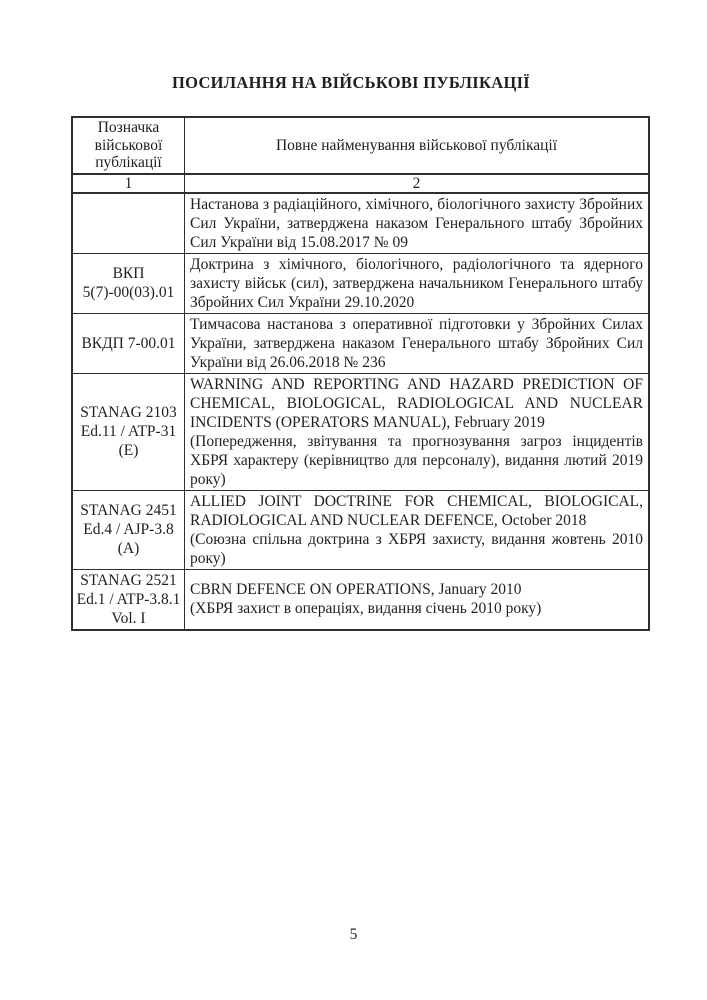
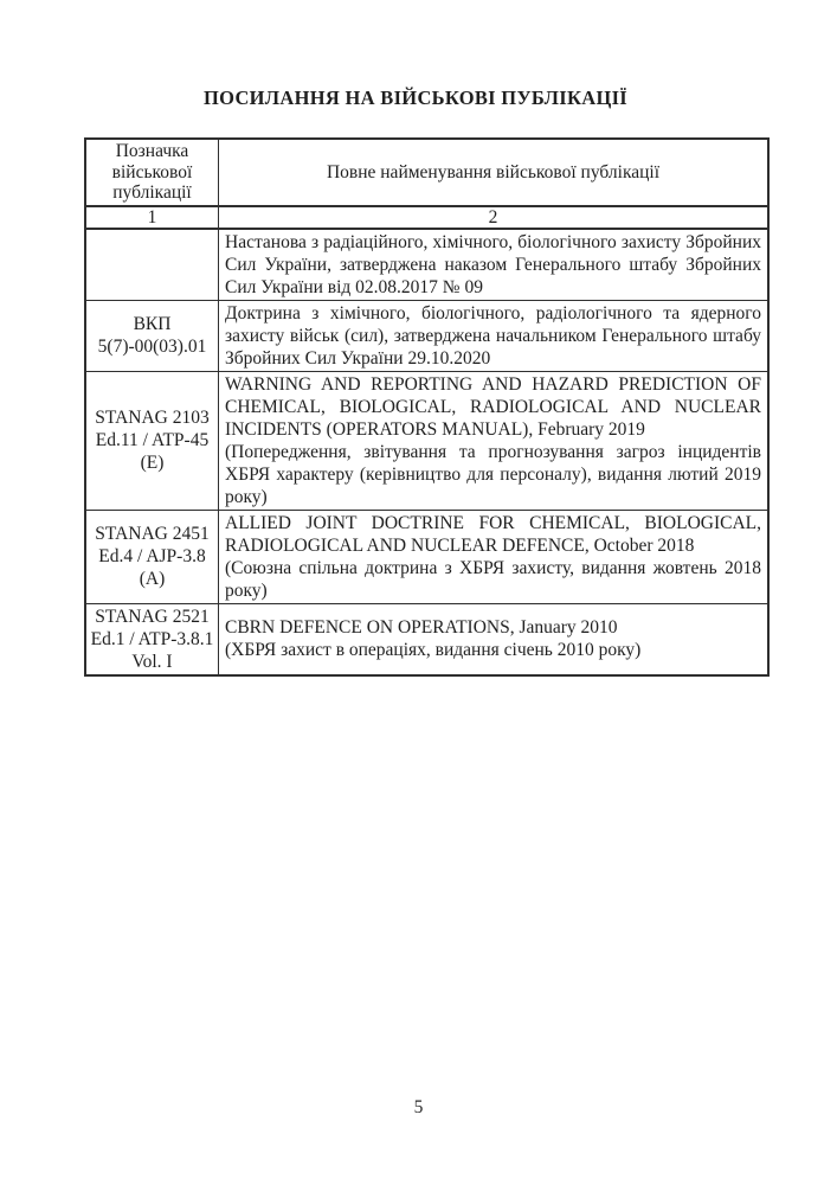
  ПОСИЛАННЯ НА ВІЙСЬКОВІ ПУБЛІКАЦІЇ
  Позначка військової публікації	Повне найменування військової публікації
  1	2
- 	Настанова з радіаційного, хімічного, біологічного захисту Збройних Сил України, затверджена наказом Генерального штабу Збройних Сил України від 15.08.2017 № 09
+ 	Настанова з радіаційного, хімічного, біологічного захисту Збройних Сил України, затверджена наказом Генерального штабу Збройних Сил України від 02.08.2017 № 09
  ВКП 5(7)-00(03).01	Доктрина з хімічного, біологічного, радіологічного та ядерного захисту військ (сил), затверджена начальником Генерального штабу Збройних Сил України 29.10.2020
- ВКДП 7-00.01	Тимчасова настанова з оперативної підготовки у Збройних Силах України, затверджена наказом Генерального штабу Збройних Сил України від 26.06.2018 № 236
- STANAG 2103 Ed.11 / ATP-31 (E)	WARNING AND REPORTING AND HAZARD PREDICTION OF CHEMICAL, BIOLOGICAL, RADIOLOGICAL AND NUCLEAR INCIDENTS (OPERATORS MANUAL), February 2019 (Попередження, звітування та прогнозування загроз інцидентів ХБРЯ характеру (керівництво для персоналу), видання лютий 2019 року)
+ STANAG 2103 Ed.11 / ATP-45 (E)	WARNING AND REPORTING AND HAZARD PREDICTION OF CHEMICAL, BIOLOGICAL, RADIOLOGICAL AND NUCLEAR INCIDENTS (OPERATORS MANUAL), February 2019 (Попередження, звітування та прогнозування загроз інцидентів ХБРЯ характеру (керівництво для персоналу), видання лютий 2019 року)
- STANAG 2451 Ed.4 / AJP-3.8 (A)	ALLIED JOINT DOCTRINE FOR CHEMICAL, BIOLOGICAL, RADIOLOGICAL AND NUCLEAR DEFENCE, October 2018 (Союзна спільна доктрина з ХБРЯ захисту, видання жовтень 2010 року)
+ STANAG 2451 Ed.4 / AJP-3.8 (A)	ALLIED JOINT DOCTRINE FOR CHEMICAL, BIOLOGICAL, RADIOLOGICAL AND NUCLEAR DEFENCE, October 2018 (Союзна спільна доктрина з ХБРЯ захисту, видання жовтень 2018 року)
  STANAG 2521 Ed.1 / ATP-3.8.1 Vol. I	CBRN DEFENCE ON OPERATIONS, January 2010 (ХБРЯ захист в операціях, видання січень 2010 року)
  5
